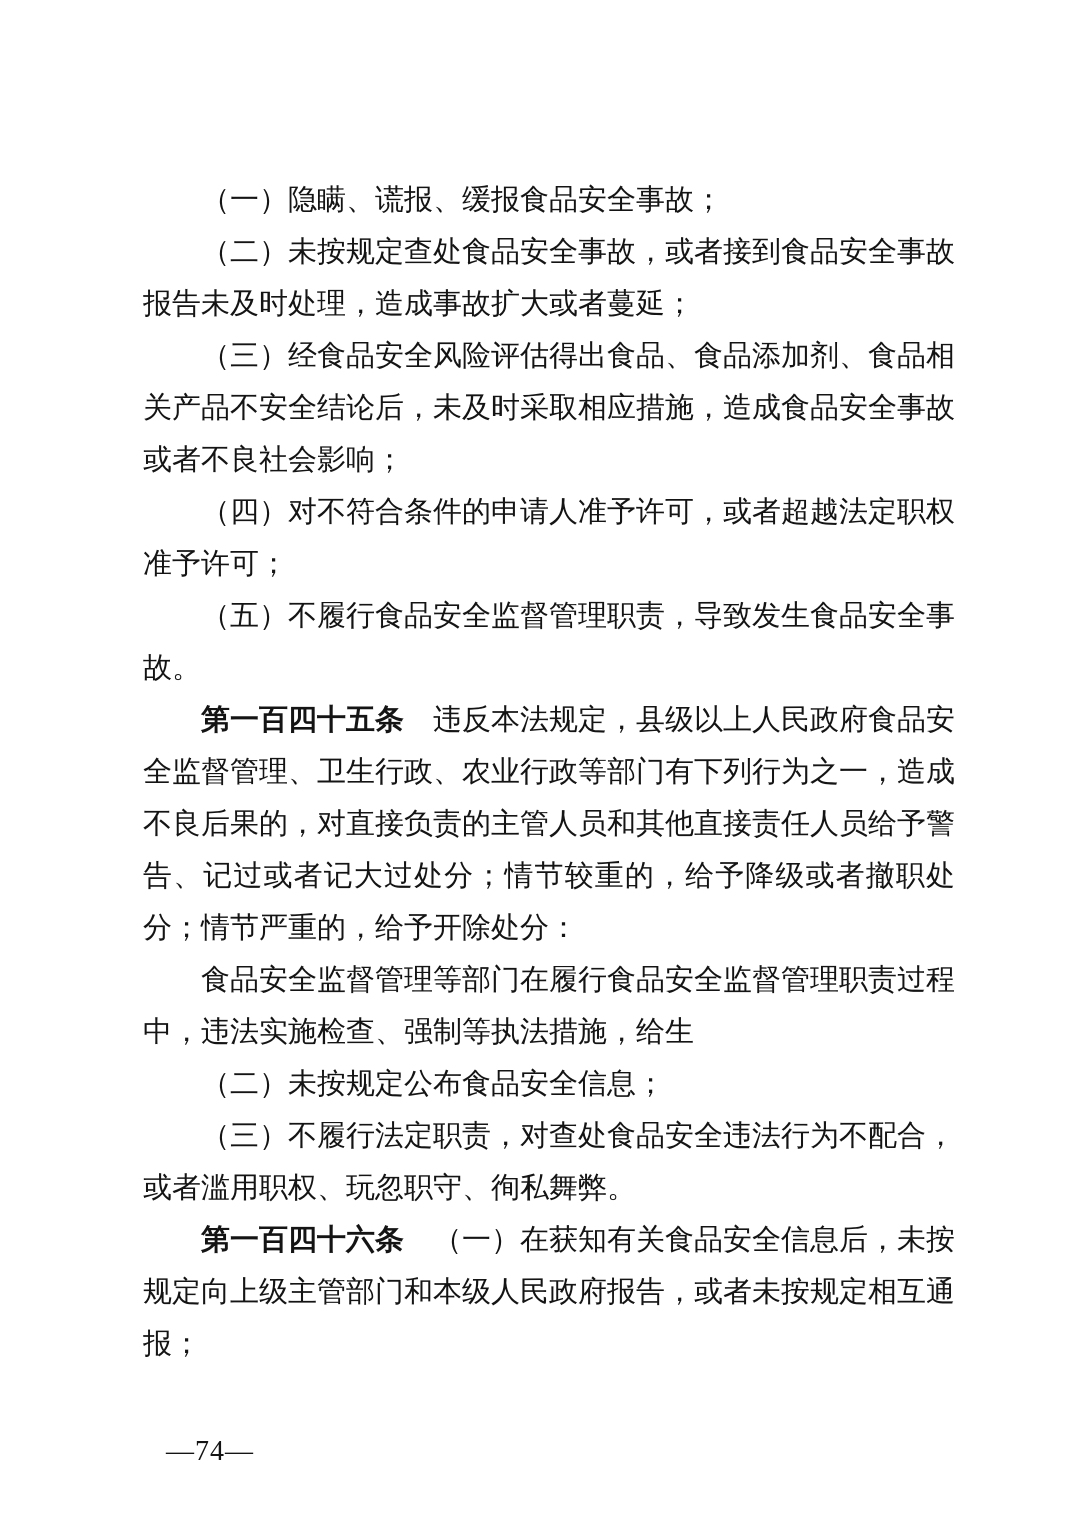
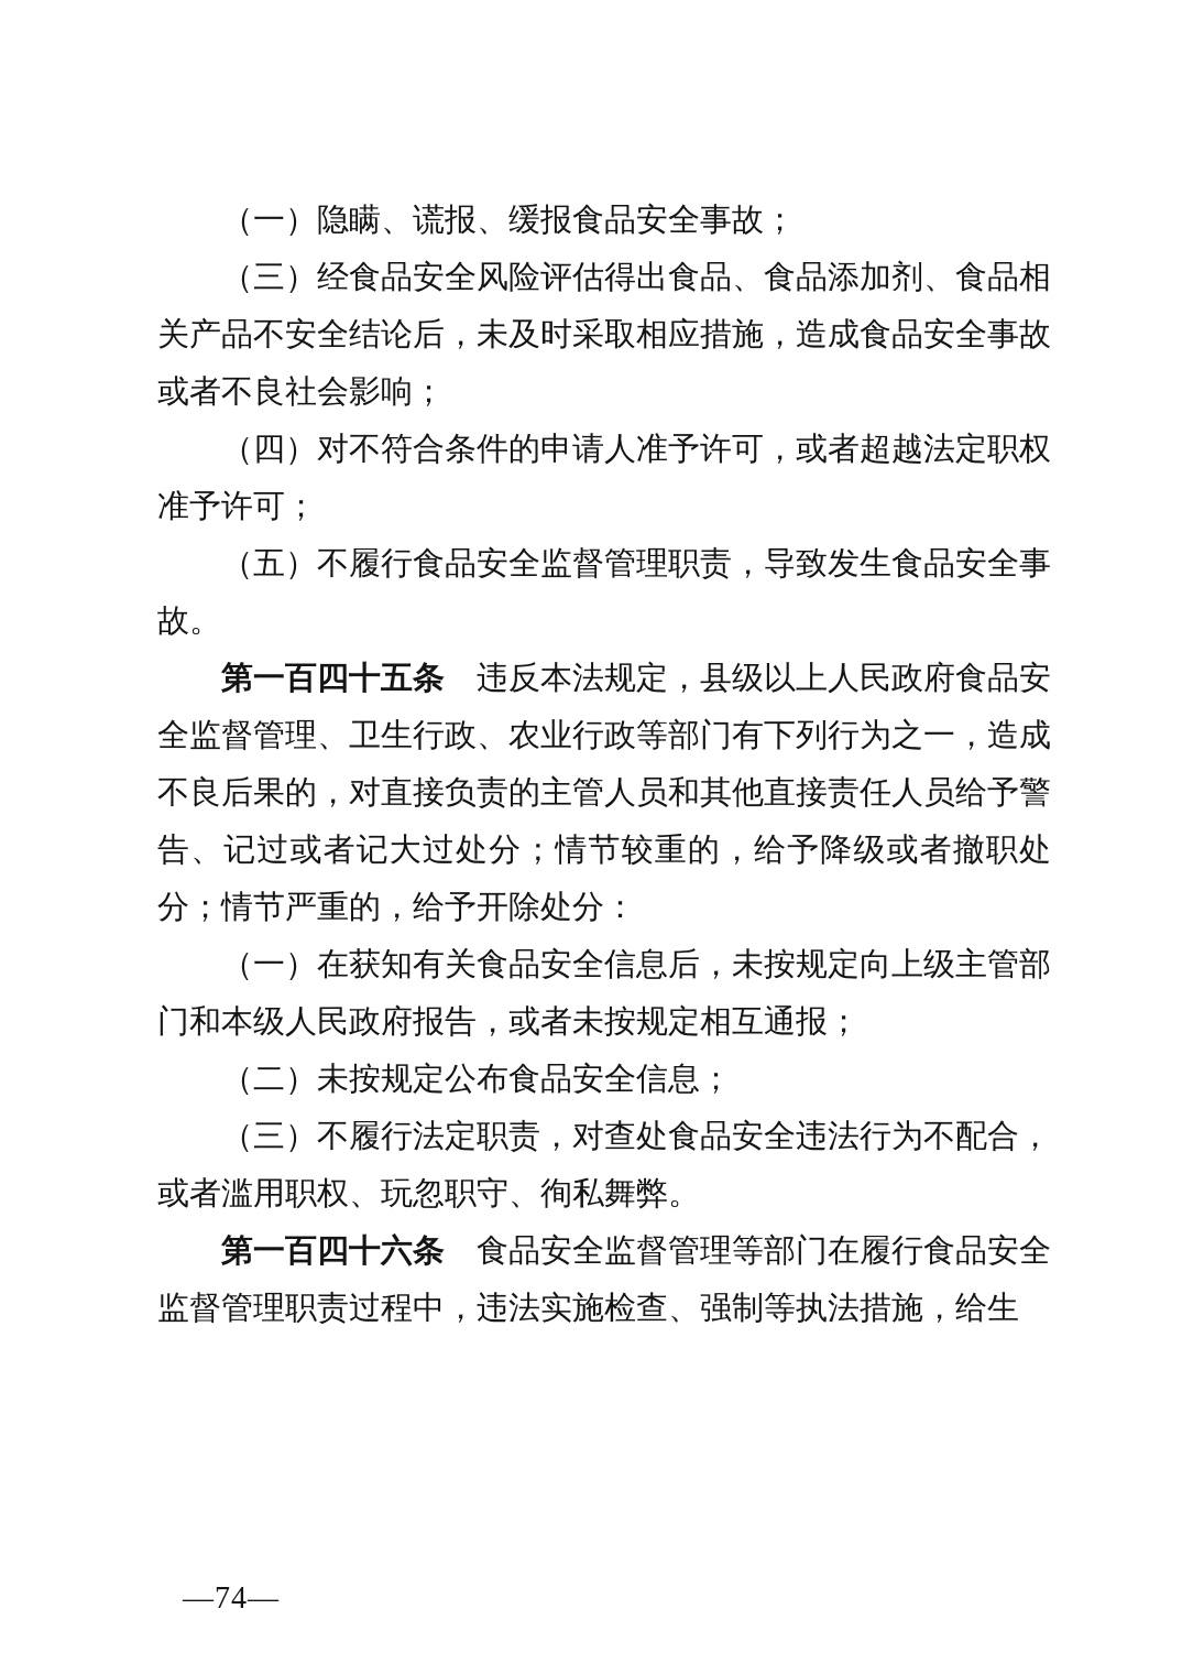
  （一）隐瞒、谎报、缓报食品安全事故；
- （二）未按规定查处食品安全事故，或者接到食品安全事故报告未及时处理，造成事故扩大或者蔓延；
  （三）经食品安全风险评估得出食品、食品添加剂、食品相关产品不安全结论后，未及时采取相应措施，造成食品安全事故或者不良社会影响；
  （四）对不符合条件的申请人准予许可，或者超越法定职权准予许可；
  （五）不履行食品安全监督管理职责，导致发生食品安全事故。
  第一百四十五条 违反本法规定，县级以上人民政府食品安全监督管理、卫生行政、农业行政等部门有下列行为之一，造成不良后果的，对直接负责的主管人员和其他直接责任人员给予警告、记过或者记大过处分；情节较重的，给予降级或者撤职处分；情节严重的，给予开除处分：
- 食品安全监督管理等部门在履行食品安全监督管理职责过程中，违法实施检查、强制等执法措施，给生
+ （一）在获知有关食品安全信息后，未按规定向上级主管部门和本级人民政府报告，或者未按规定相互通报；
  （二）未按规定公布食品安全信息；
  （三）不履行法定职责，对查处食品安全违法行为不配合，或者滥用职权、玩忽职守、徇私舞弊。
- 第一百四十六条 （一）在获知有关食品安全信息后，未按规定向上级主管部门和本级人民政府报告，或者未按规定相互通报；
+ 第一百四十六条 食品安全监督管理等部门在履行食品安全监督管理职责过程中，违法实施检查、强制等执法措施，给生
  —74—
